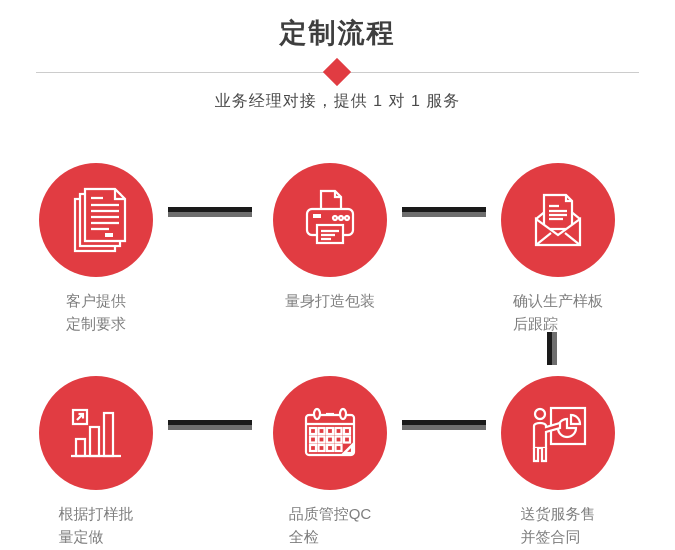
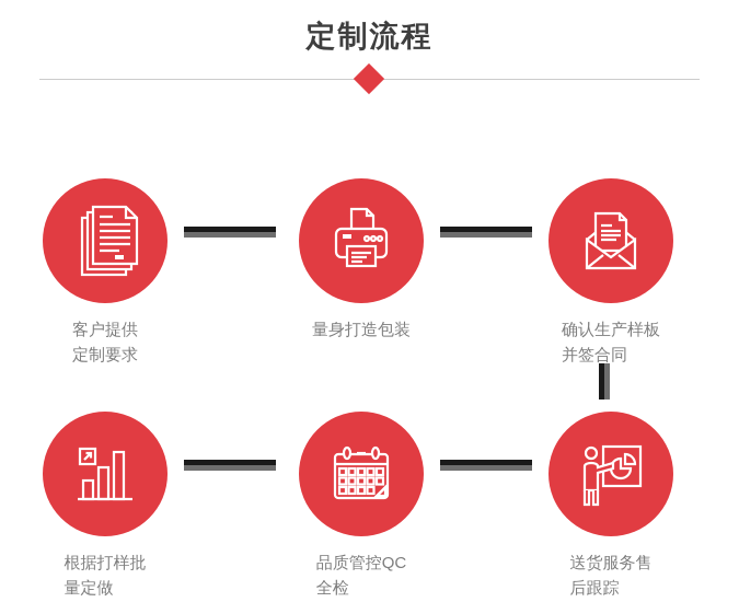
  定制流程
- 业务经理对接，提供 1 对 1 服务
  客户提供
  定制要求
  量身打造包装
  确认生产样板
- 后跟踪
+ 并签合同
  根据打样批
  量定做
  品质管控QC
  全检
  送货服务售
- 并签合同
+ 后跟踪
